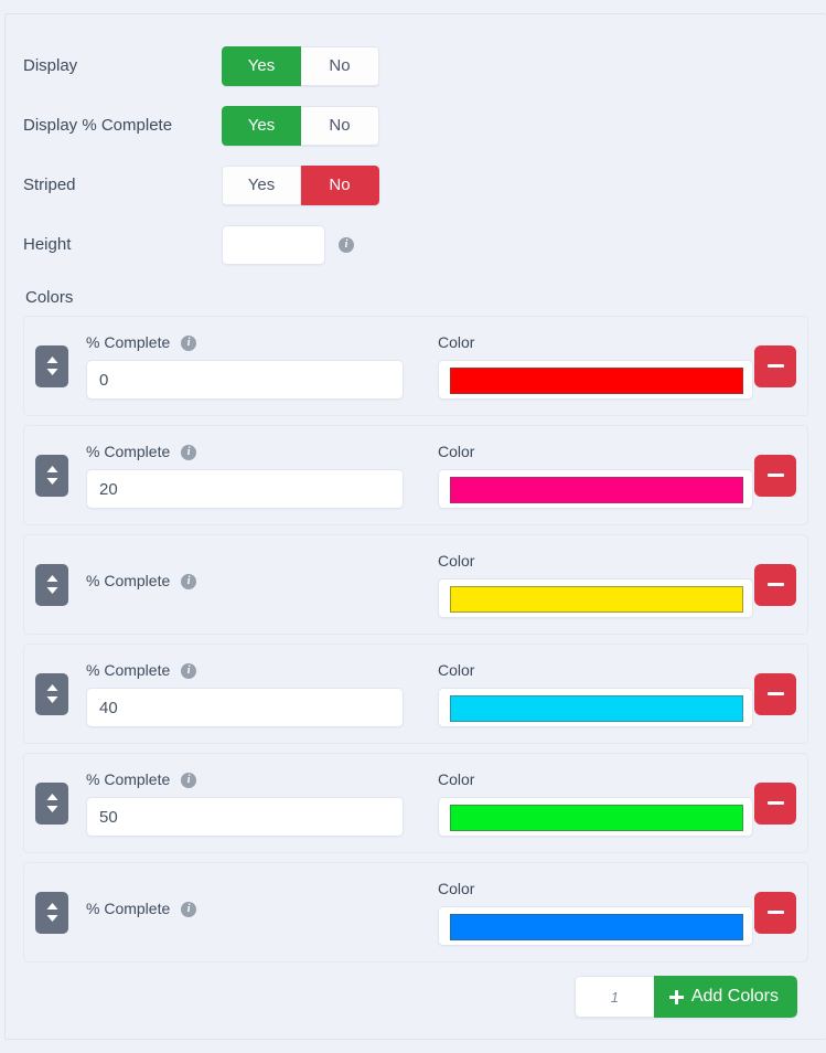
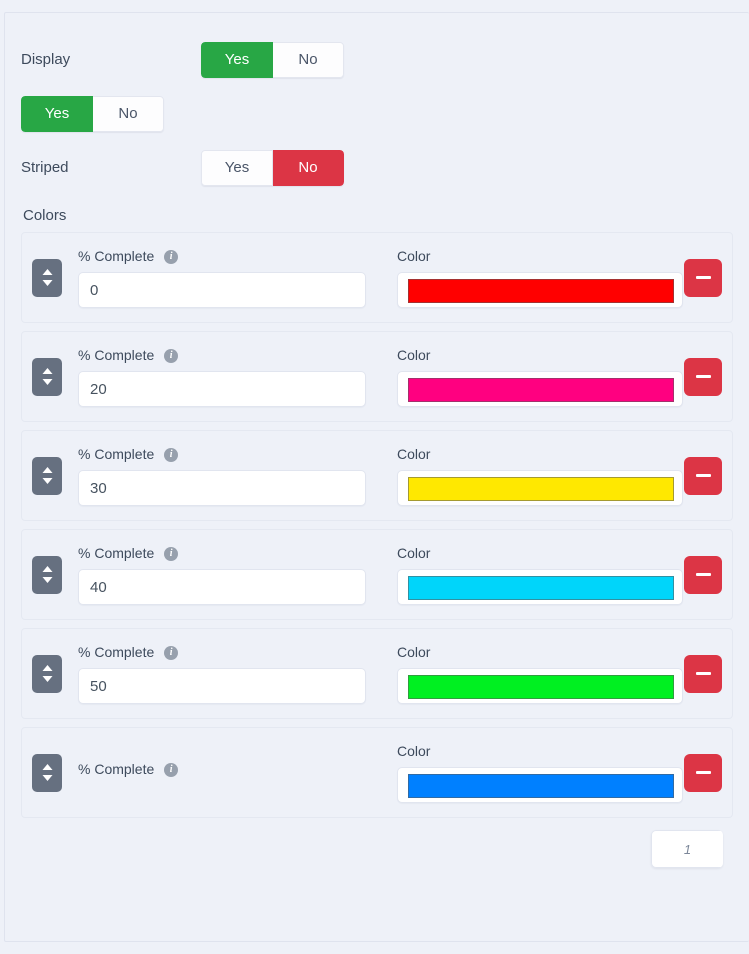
  Display
  Yes
  No
- Display % Complete
  Yes
  No
  Striped
  Yes
  No
- Height
- i
  Colors
  % Complete i
  0
  Color
  % Complete i
  20
  Color
  % Complete i
+ 30
  Color
  % Complete i
  40
  Color
  % Complete i
  50
  Color
  % Complete i
  Color
  1
- Add Colors
